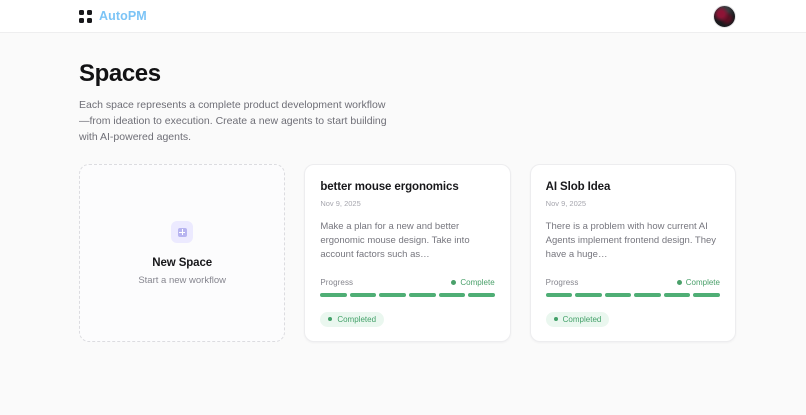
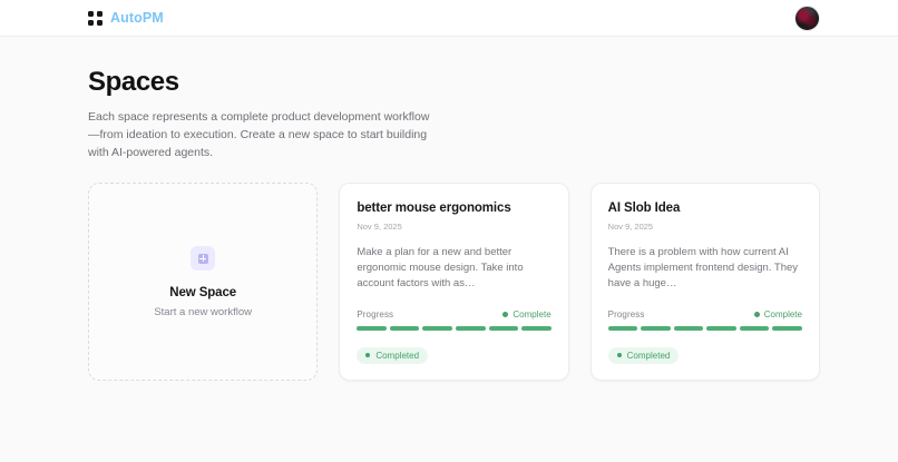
  AutoPM
  Spaces
- Each space represents a complete product development workflow—from ideation to execution. Create a new agents to start building with AI-powered agents.
+ Each space represents a complete product development workflow—from ideation to execution. Create a new space to start building with AI-powered agents.
  New Space
  Start a new workflow
  better mouse ergonomics
  Nov 9, 2025
- Make a plan for a new and better ergonomic mouse design. Take into account factors such as…
+ Make a plan for a new and better ergonomic mouse design. Take into account factors with as…
  Progress
  Complete
  Completed
  AI Slob Idea
  Nov 9, 2025
  There is a problem with how current AI Agents implement frontend design. They have a huge…
  Progress
  Complete
  Completed
